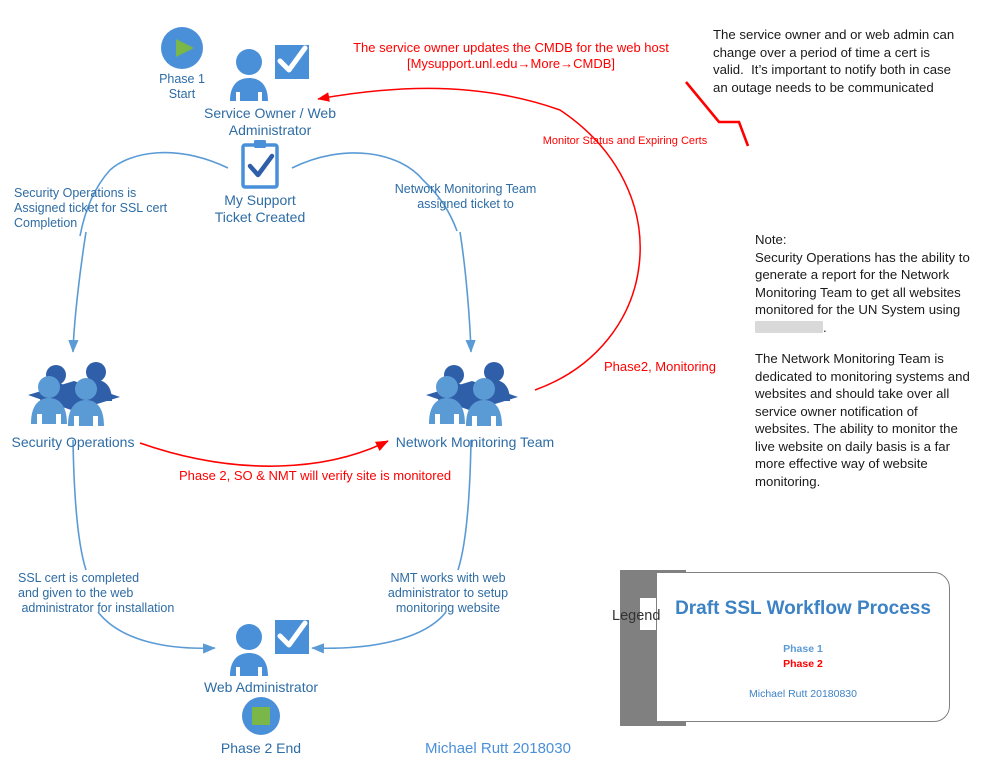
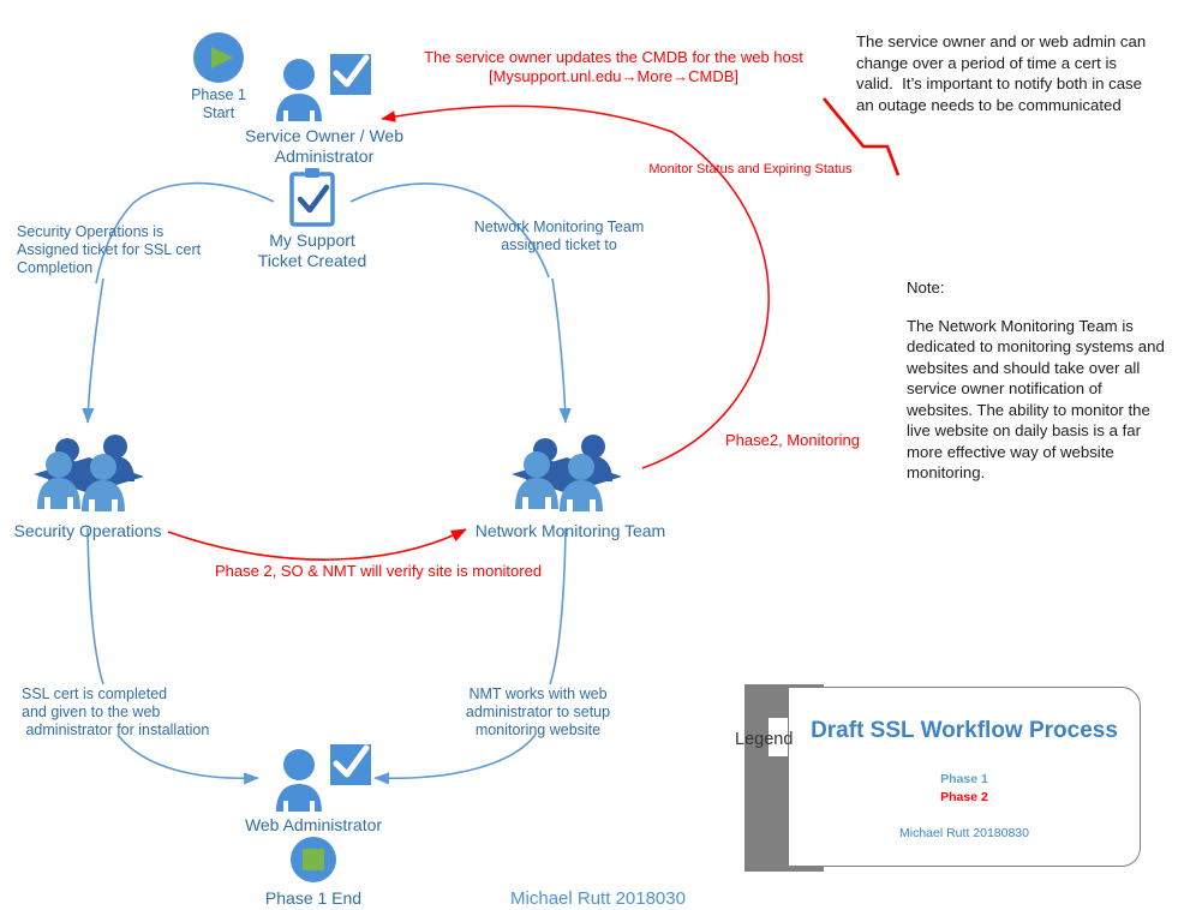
  Phase 1
  Start
  Service Owner / Web
  Administrator
  The service owner updates the CMDB for the web host
  [Mysupport.unl.edu→More→CMDB]
  The service owner and or web admin can change over a period of time a cert is valid. It’s important to notify both in case an outage needs to be communicated
- Monitor Status and Expiring Certs
+ Monitor Status and Expiring Status
  Security Operations is
  Assigned ticket for SSL cert
  Completion
  My Support
  Ticket Created
  Network Monitoring Team
  assigned ticket to
  Note:
- Security Operations has the ability to generate a report for the Network Monitoring Team to get all websites monitored for the UN System using .
  The Network Monitoring Team is dedicated to monitoring systems and websites and should take over all service owner notification of websites. The ability to monitor the live website on daily basis is a far more effective way of website monitoring.
  Security Operations
  Network Monitoring Team
  Phase2, Monitoring
  Phase 2, SO & NMT will verify site is monitored
  SSL cert is completed
  and given to the web
  administrator for installation
  NMT works with web
  administrator to setup
  monitoring website
  Web Administrator
- Phase 2 End
+ Phase 1 End
  Legend
  Draft SSL Workflow Process
  Phase 1
  Phase 2
  Michael Rutt 20180830
  Michael Rutt 2018030
